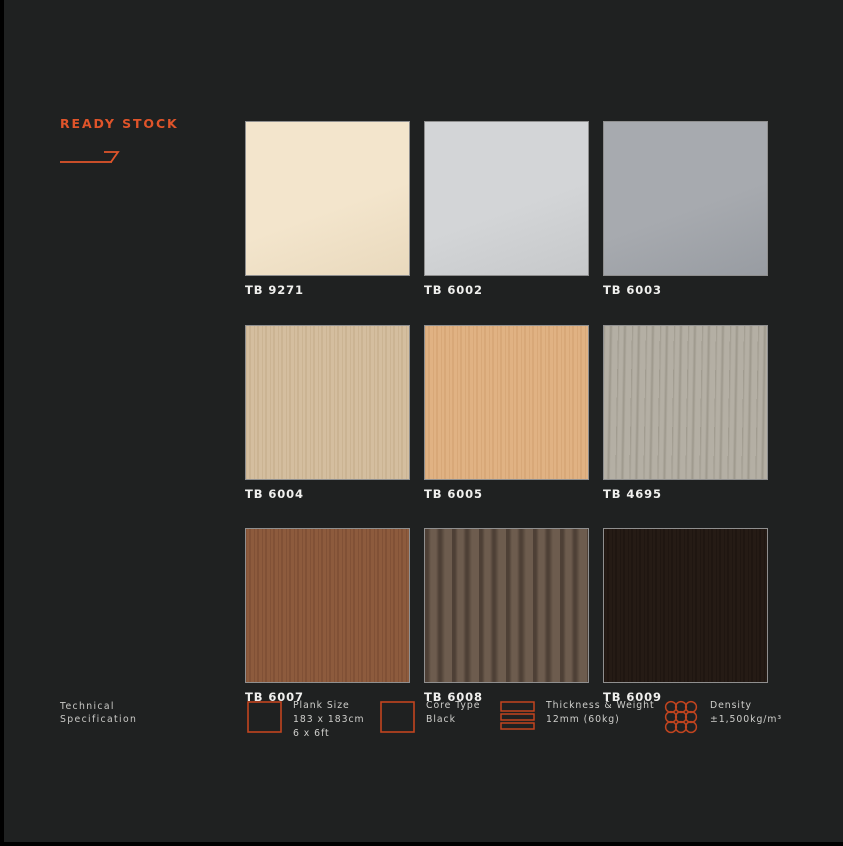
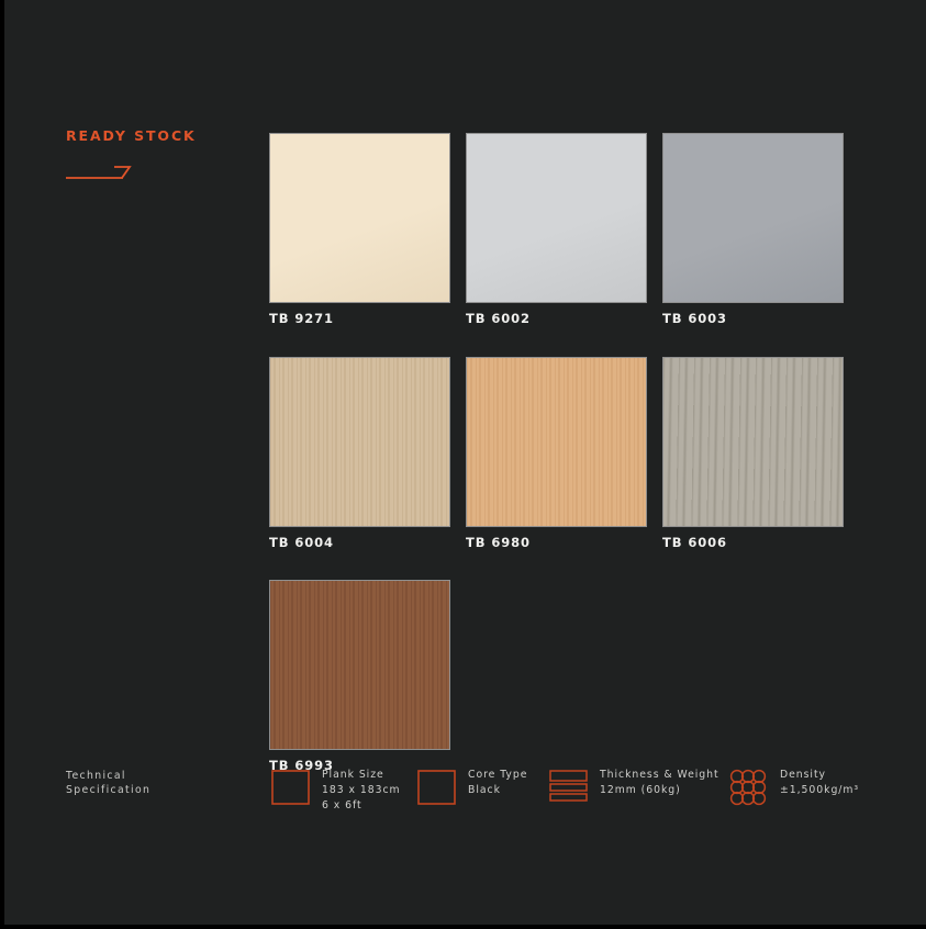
  READY STOCK
  TB 9271
  TB 6002
  TB 6003
  TB 6004
- TB 6005
+ TB 6980
- TB 4695
+ TB 6006
- TB 6007
+ TB 6993
- TB 6008
- TB 6009
  Technical
  Specification
  Plank Size
  183 x 183cm
  6 x 6ft
  Core Type
  Black
  Thickness & Weight
  12mm (60kg)
  Density
  ±1,500kg/m³
